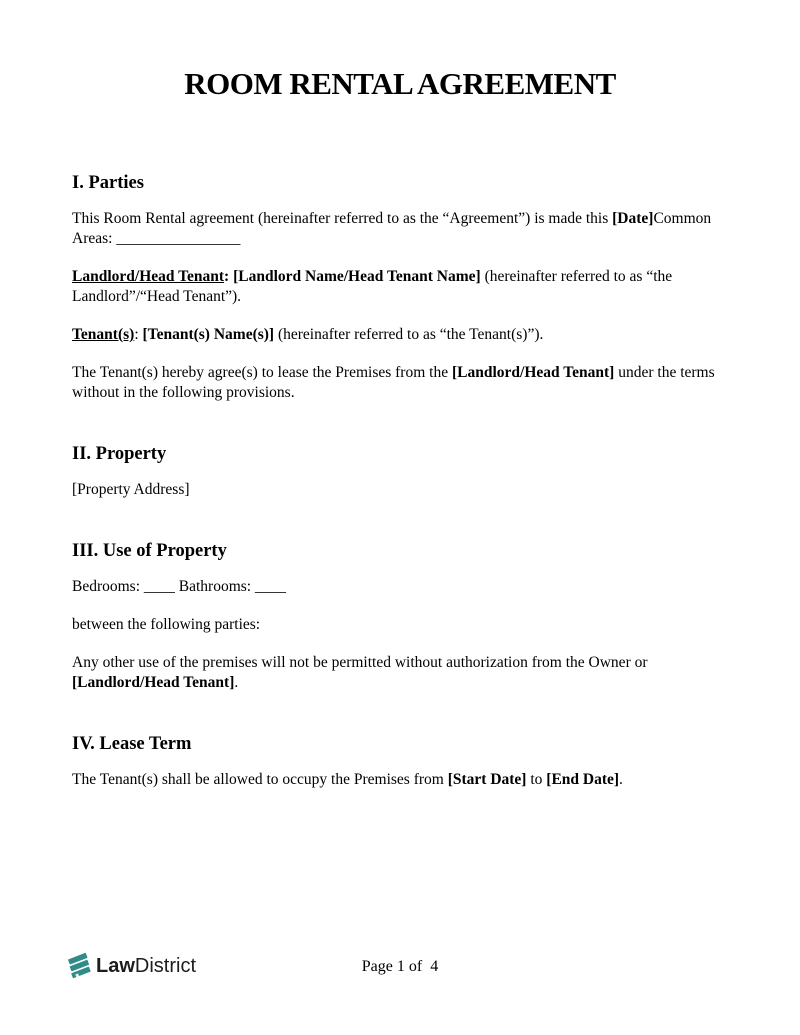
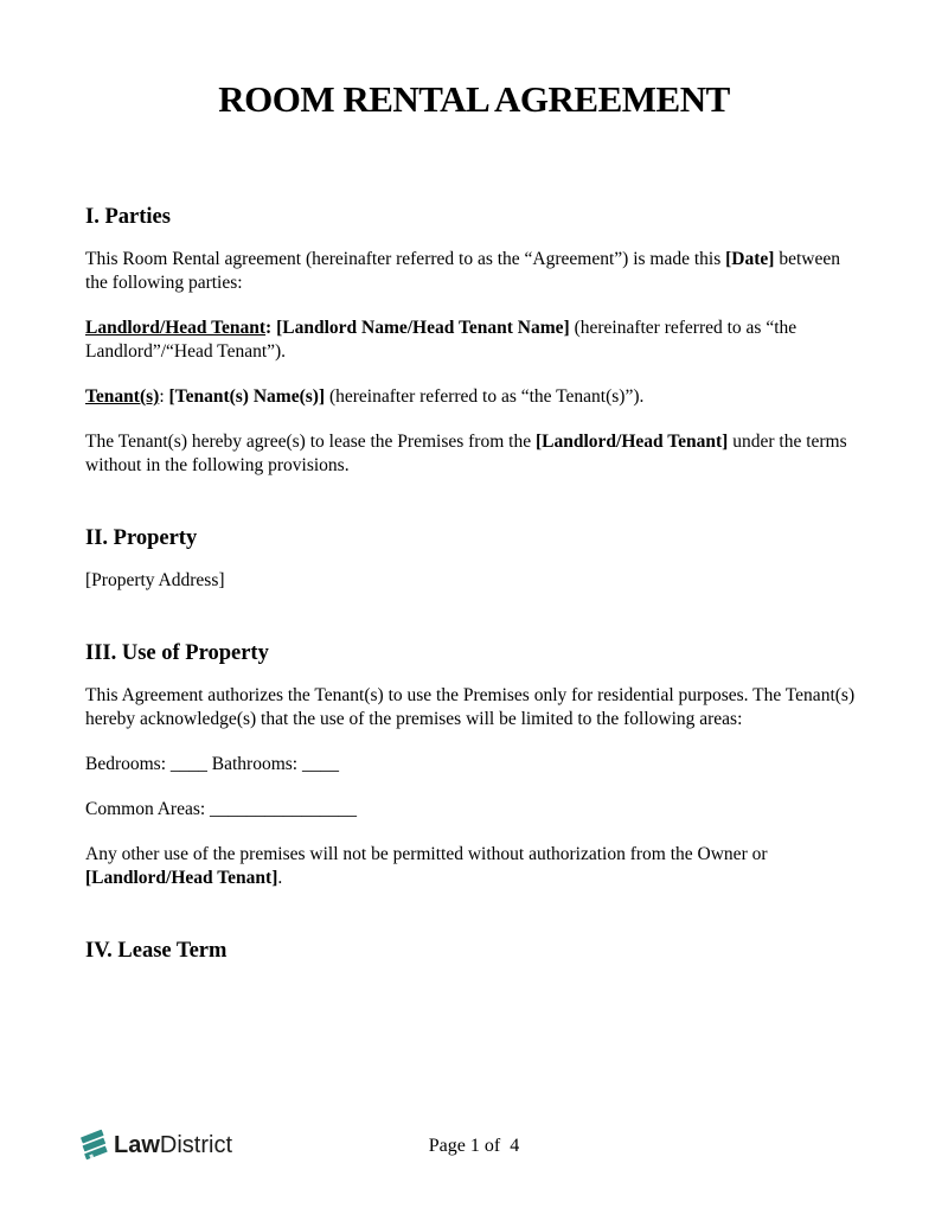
  ROOM RENTAL AGREEMENT
  I. Parties
- This Room Rental agreement (hereinafter referred to as the “Agreement”) is made this [Date]Common Areas: ________________
+ This Room Rental agreement (hereinafter referred to as the “Agreement”) is made this [Date] between the following parties:
  Landlord/Head Tenant: [Landlord Name/Head Tenant Name] (hereinafter referred to as “the Landlord”/“Head Tenant”).
  Tenant(s): [Tenant(s) Name(s)] (hereinafter referred to as “the Tenant(s)”).
  The Tenant(s) hereby agree(s) to lease the Premises from the [Landlord/Head Tenant] under the terms without in the following provisions.
  II. Property
  [Property Address]
  III. Use of Property
+ This Agreement authorizes the Tenant(s) to use the Premises only for residential purposes. The Tenant(s) hereby acknowledge(s) that the use of the premises will be limited to the following areas:
  Bedrooms: ____ Bathrooms: ____
- between the following parties:
+ Common Areas: ________________
  Any other use of the premises will not be permitted without authorization from the Owner or [Landlord/Head Tenant].
  IV. Lease Term
- The Tenant(s) shall be allowed to occupy the Premises from [Start Date] to [End Date].
  Law
  District
  Page 1 of 4
